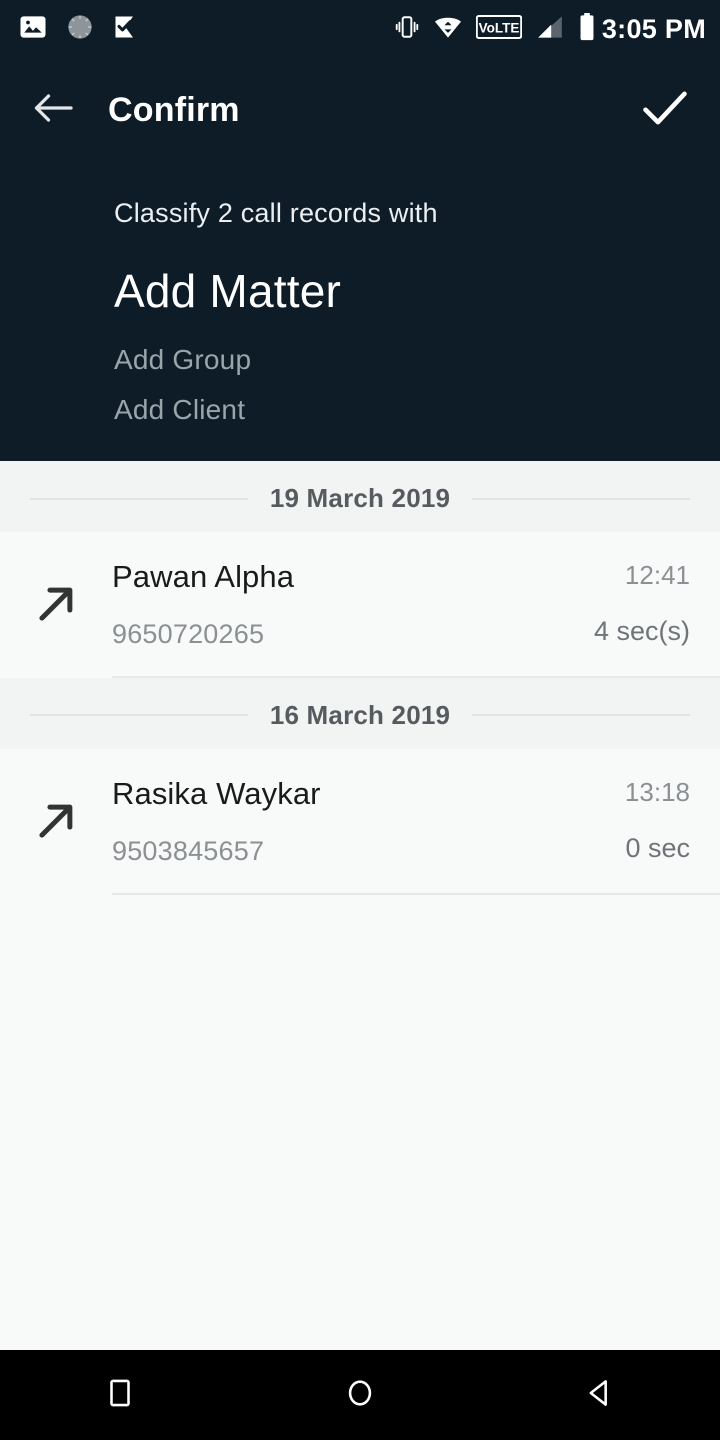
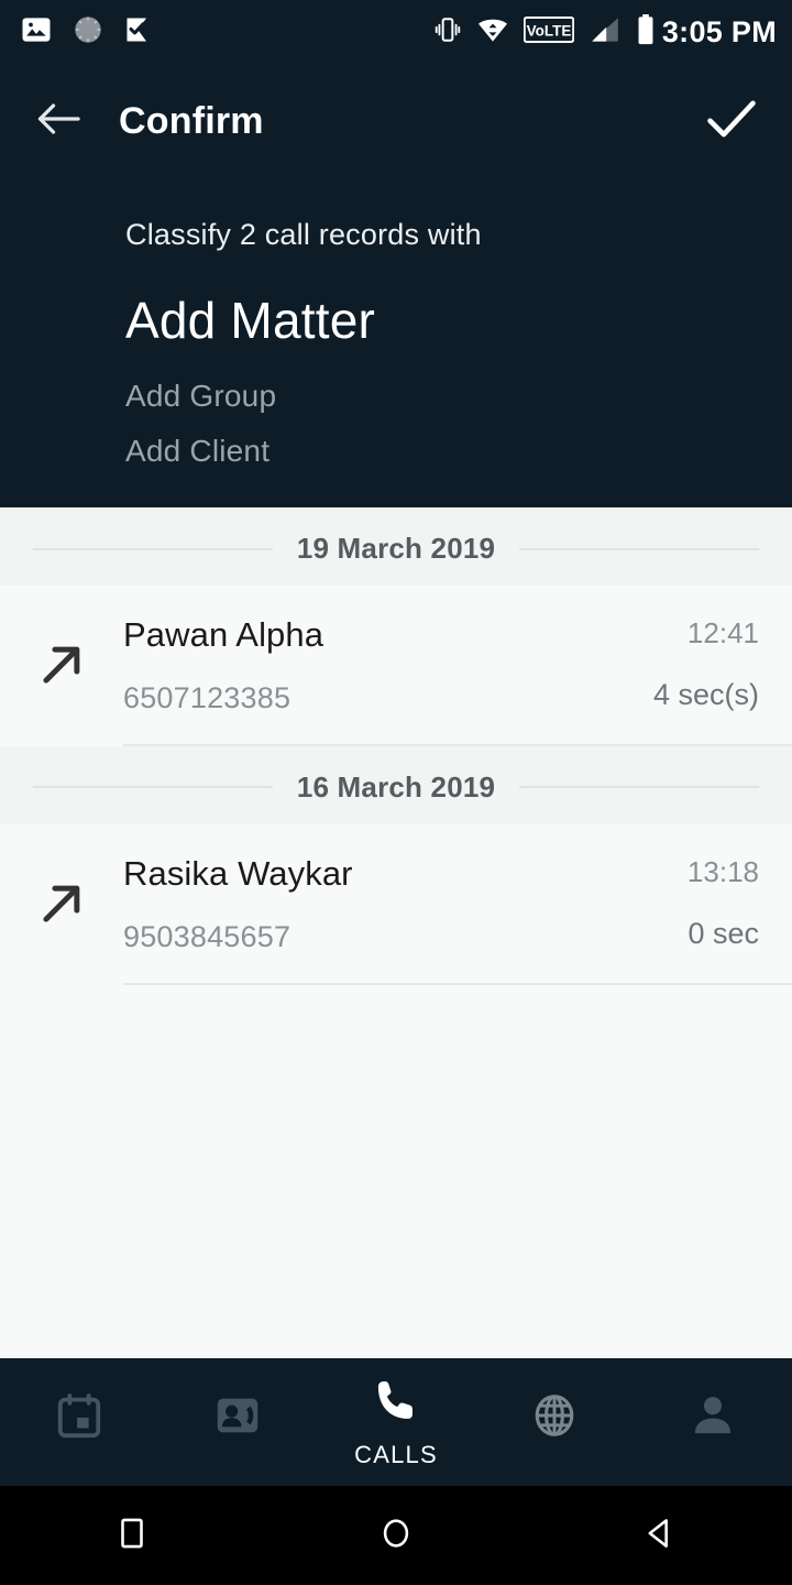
  VoLTE
  3:05 PM
  Confirm
  Classify 2 call records with
  Add Matter
  Add Group
  Add Client
  19 March 2019
  Pawan Alpha
- 9650720265
+ 6507123385
  12:41
  4 sec(s)
  16 March 2019
  Rasika Waykar
  9503845657
  13:18
  0 sec
+ CALLS
